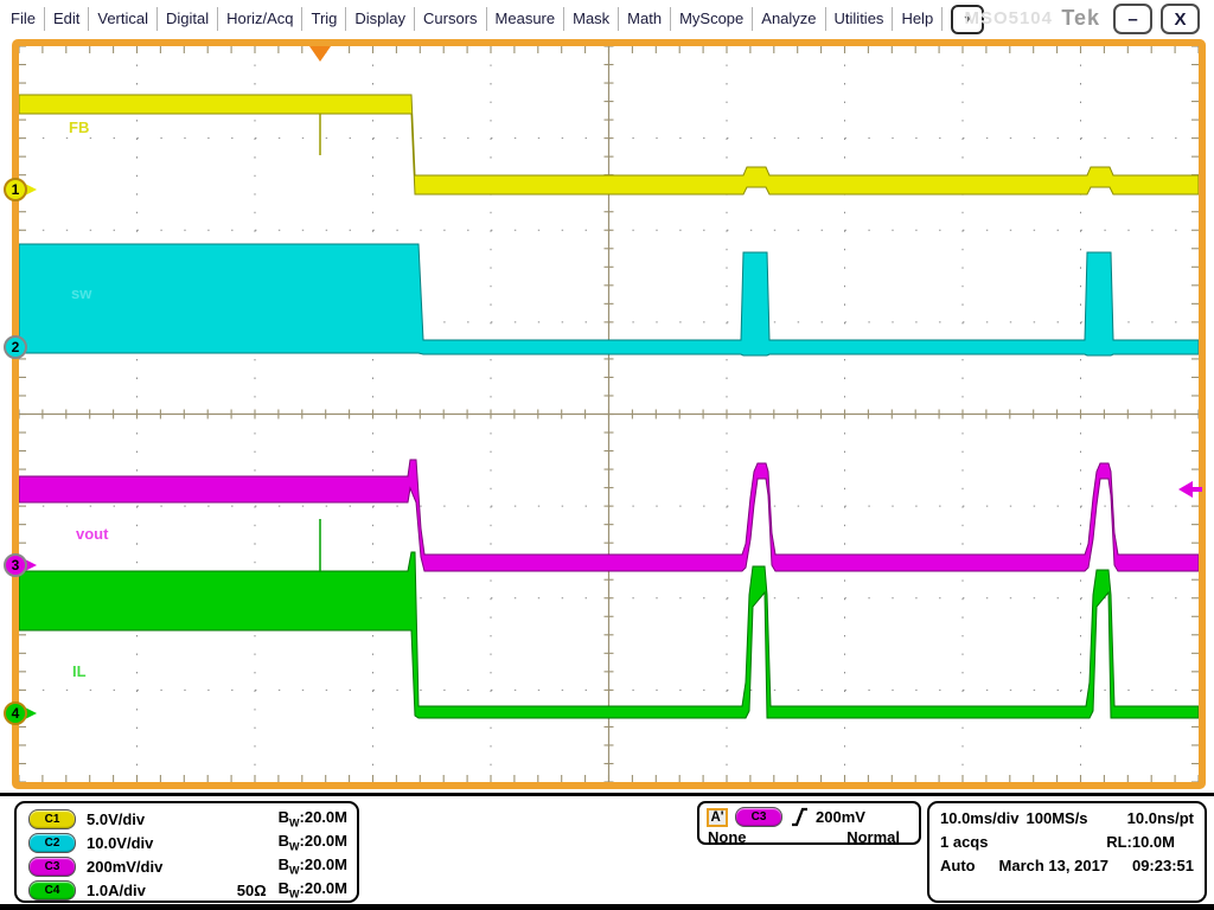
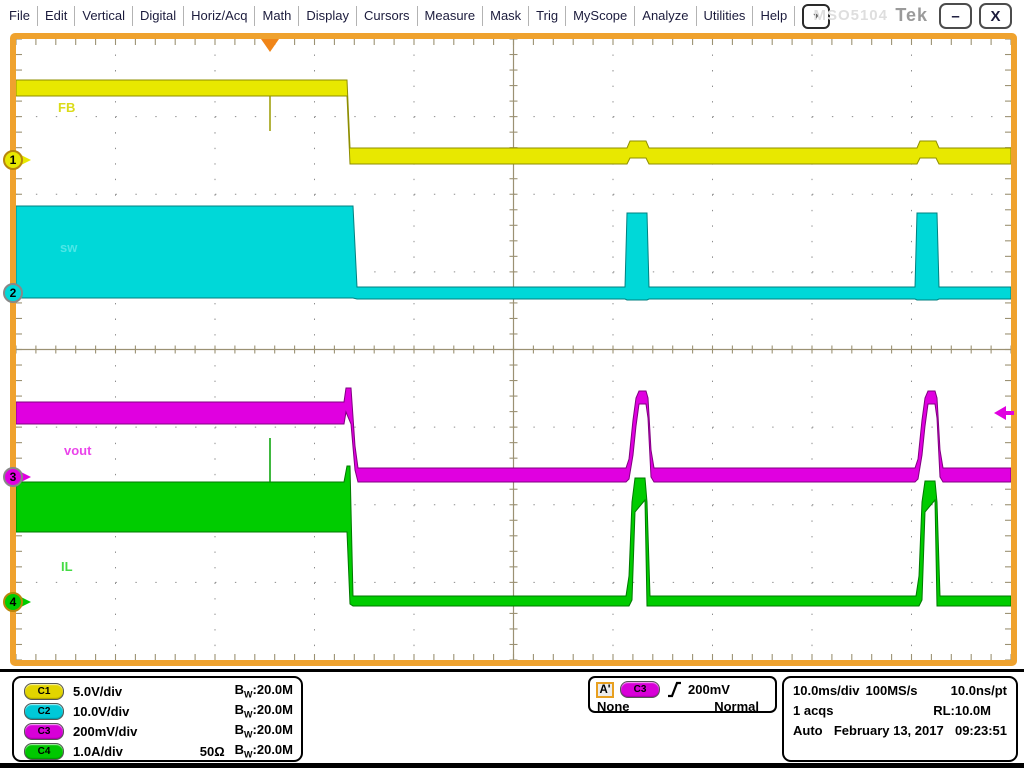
  File
  Edit
  Vertical
  Digital
  Horiz/Acq
- Trig
+ Math
  Display
  Cursors
  Measure
  Mask
- Math
+ Trig
  MyScope
  Analyze
  Utilities
  Help
  ▼
  MSO5104
  Tek
  –
  X
  1
  2
  3
  4
  FB
  sw
  vout
  IL
  C1
  5.0V/div
  BW:20.0M
  C2
  10.0V/div
  BW:20.0M
  C3
  200mV/div
  BW:20.0M
  C4
  1.0A/div
  50Ω
  BW:20.0M
  A'
  C3
  200mV
  None
  Normal
  10.0ms/div
  100MS/s
  10.0ns/pt
  1 acqs
  RL:10.0M
  Auto
- March 13, 2017
+ February 13, 2017
  09:23:51
